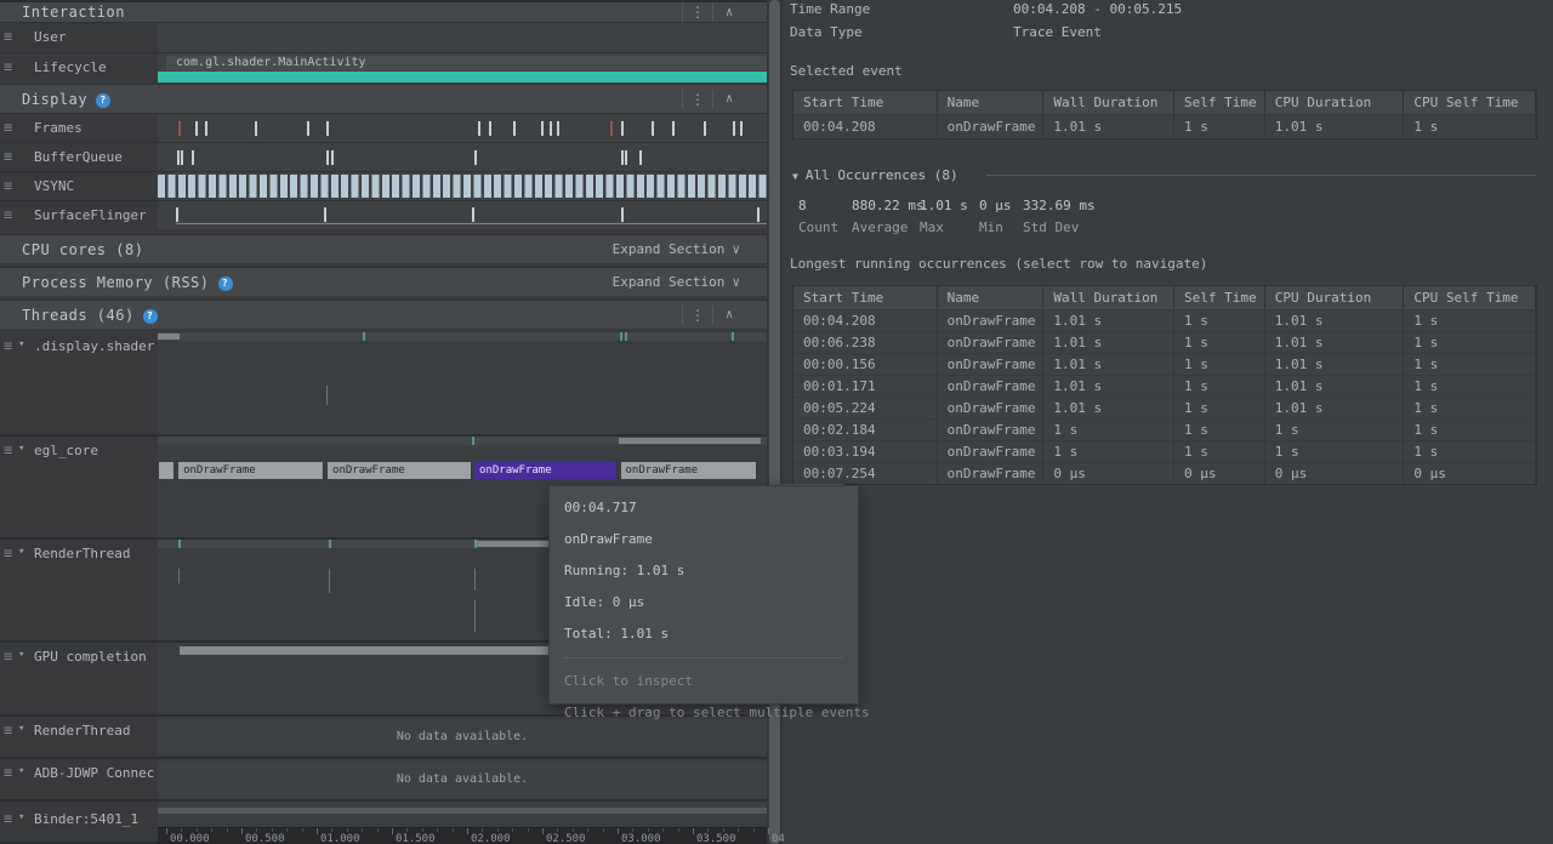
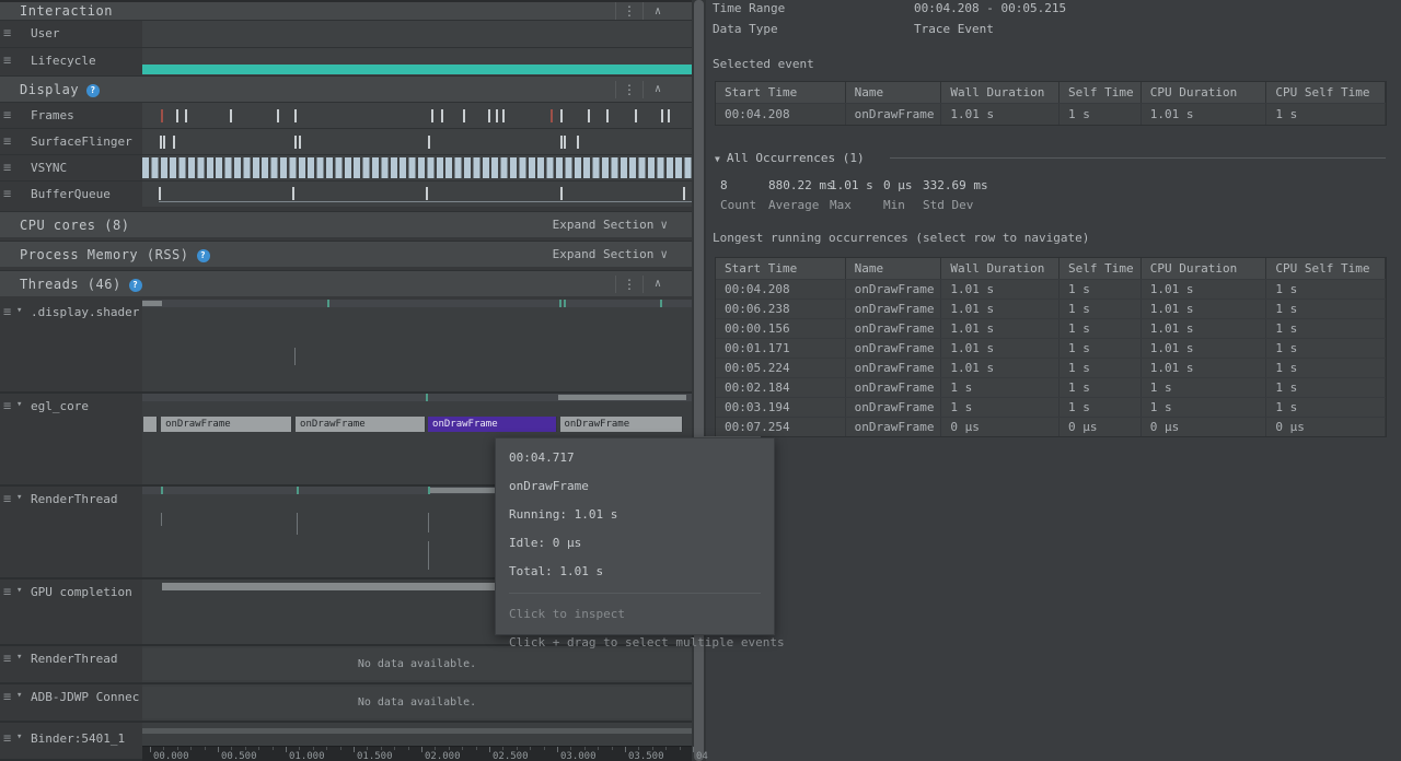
  Interaction
  ⋮
  ∧
  ≡
  User
  ≡
  Lifecycle
- com.gl.shader.MainActivity
  Display ?
  ⋮
  ∧
  ≡
  Frames
  ≡
- BufferQueue
+ SurfaceFlinger
  ≡
  VSYNC
  ≡
- SurfaceFlinger
+ BufferQueue
  CPU cores (8)
  Expand Section ∨
  Process Memory (RSS) ?
  Expand Section ∨
  Threads (46) ?
  ⋮
  ∧
  ≡
  ▾
  .display.shader
  ≡
  ▾
  egl_core
  onDrawFrame
  onDrawFrame
  onDrawFrame
  onDrawFrame
  ≡
  ▾
  RenderThread
  ≡
  ▾
  GPU completion
  ≡
  ▾
  RenderThread
  No data available.
  ≡
  ▾
  ADB-JDWP Connec
  No data available.
  ≡
  ▾
  Binder:5401_1
  00.000
  00.500
  01.000
  01.500
  02.000
  02.500
  03.000
  03.500
  04
  Time Range
  00:04.208 - 00:05.215
  Data Type
  Trace Event
  Selected event
  Start Time
  Name
  Wall Duration
  Self Time
  CPU Duration
  CPU Self Time
  00:04.208
  onDrawFrame
  1.01 s
  1 s
  1.01 s
  1 s
- ▼ All Occurrences (8)
+ ▼ All Occurrences (1)
  8
  Count
  880.22 ms
  Average
  1.01 s
  Max
  0 µs
  Min
  332.69 ms
  Std Dev
  Longest running occurrences (select row to navigate)
  Start Time
  Name
  Wall Duration
  Self Time
  CPU Duration
  CPU Self Time
  00:04.208
  onDrawFrame
  1.01 s
  1 s
  1.01 s
  1 s
  00:06.238
  onDrawFrame
  1.01 s
  1 s
  1.01 s
  1 s
  00:00.156
  onDrawFrame
  1.01 s
  1 s
  1.01 s
  1 s
  00:01.171
  onDrawFrame
  1.01 s
  1 s
  1.01 s
  1 s
  00:05.224
  onDrawFrame
  1.01 s
  1 s
  1.01 s
  1 s
  00:02.184
  onDrawFrame
  1 s
  1 s
  1 s
  1 s
  00:03.194
  onDrawFrame
  1 s
  1 s
  1 s
  1 s
  00:07.254
  onDrawFrame
  0 µs
  0 µs
  0 µs
  0 µs
  00:04.717
  onDrawFrame
  Running: 1.01 s
  Idle: 0 µs
  Total: 1.01 s
  Click to inspect
  Click + drag to select multiple events
